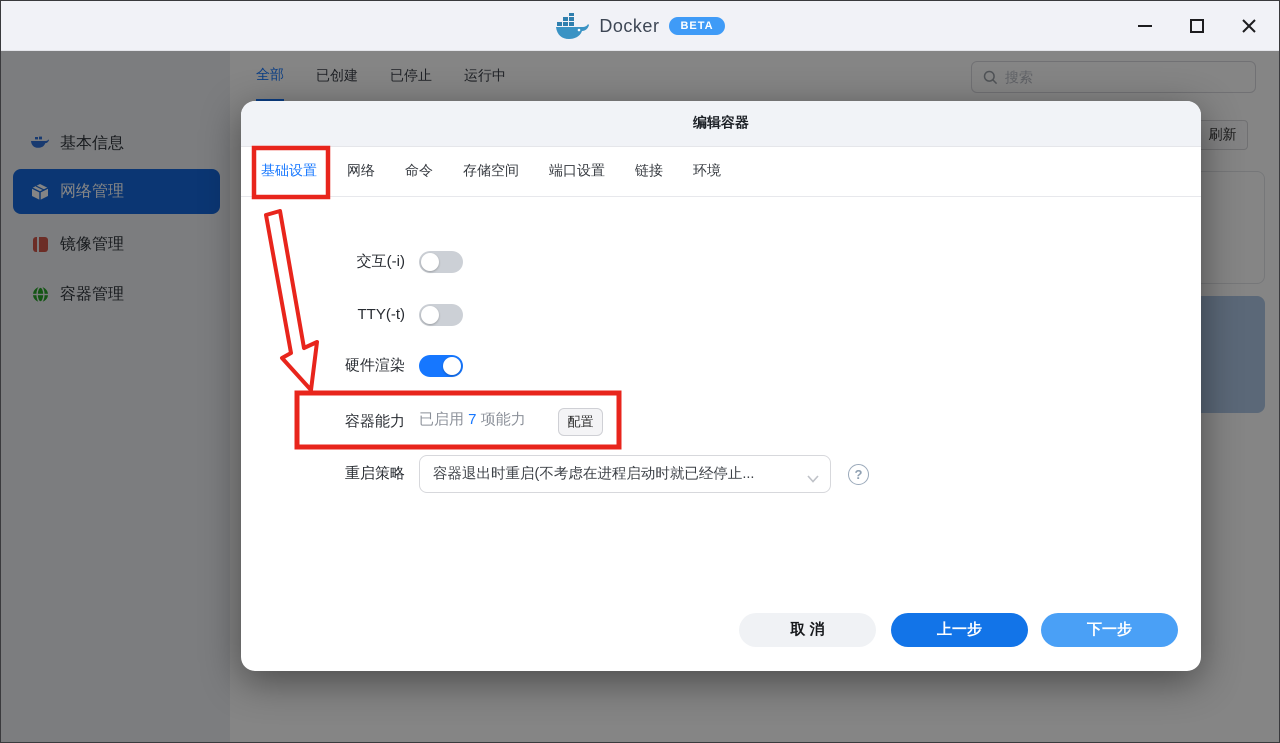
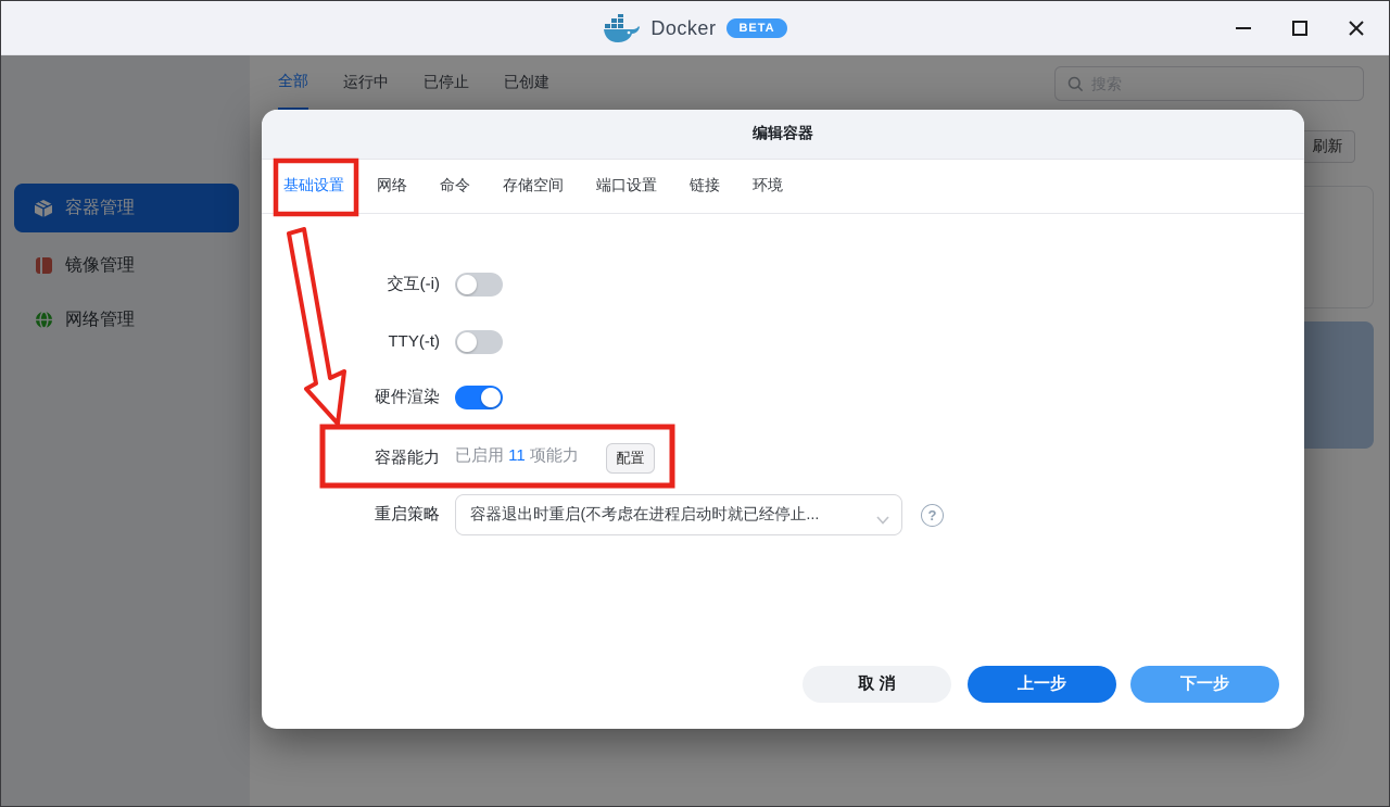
  Docker
  BETA
- 基本信息
- 网络管理
+ 容器管理
  镜像管理
- 容器管理
+ 网络管理
  全部
- 已创建
+ 运行中
  已停止
- 运行中
+ 已创建
  搜索
  刷新
  编辑容器
  基础设置
  网络
  命令
  存储空间
  端口设置
  链接
  环境
  交互(-i)
  TTY(-t)
  硬件渲染
  容器能力
- 已启用 7 项能力
+ 已启用 11 项能力
  配置
  重启策略
  容器退出时重启(不考虑在进程启动时就已经停止...
  ?
  取 消
  上一步
  下一步
